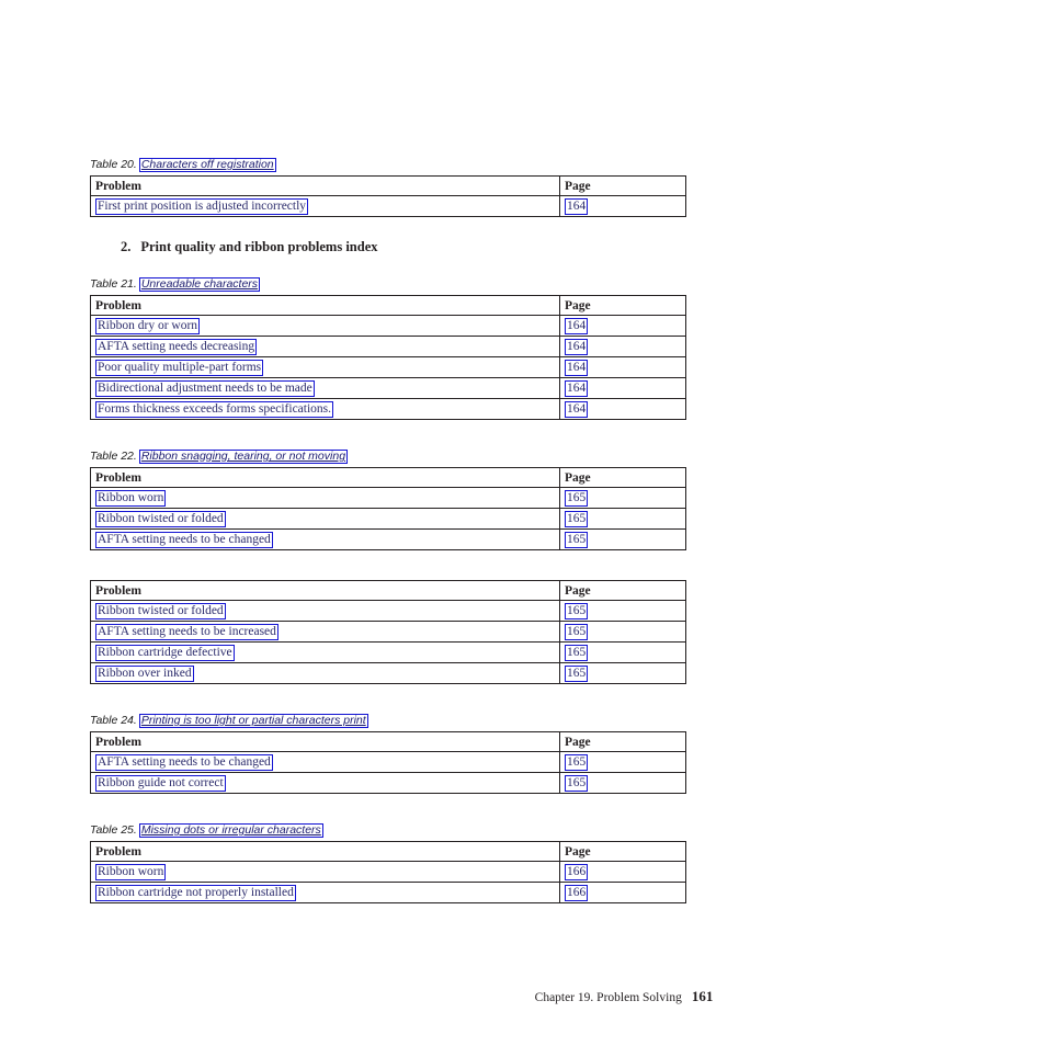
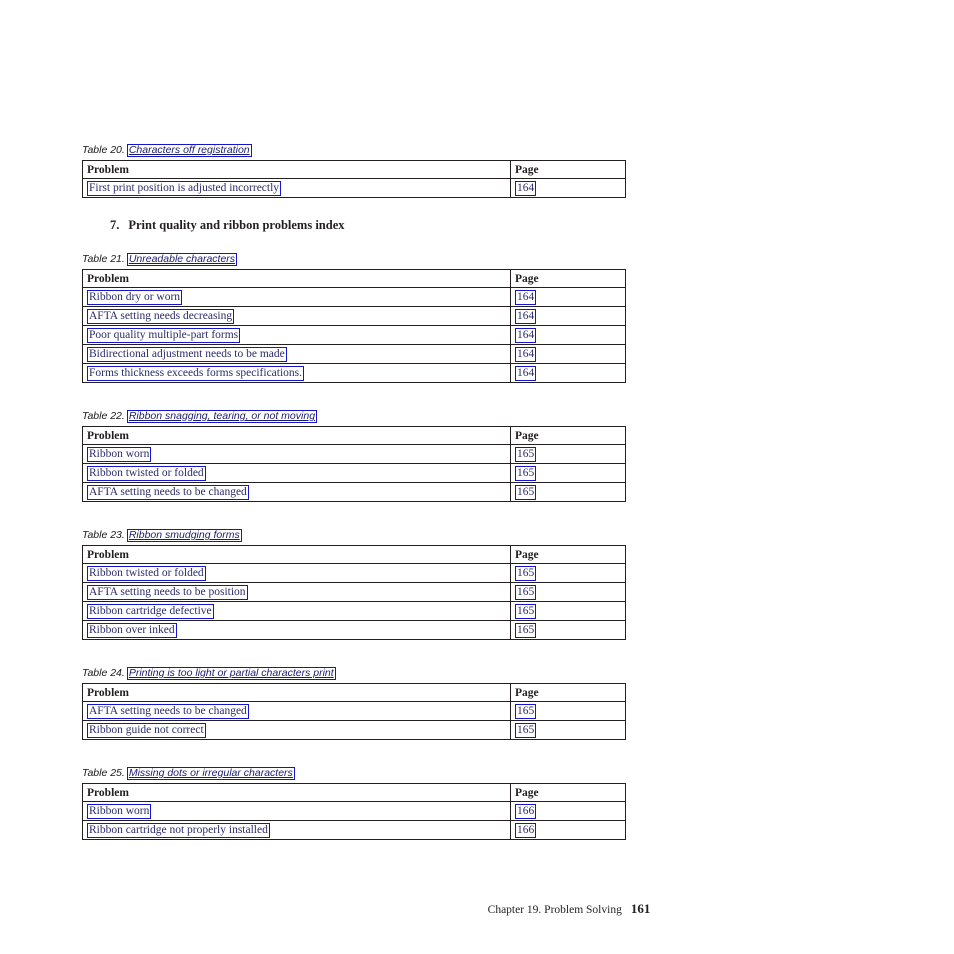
  Table 20. Characters off registration
  Problem	Page
  First print position is adjusted incorrectly	164
- 2. Print quality and ribbon problems index
+ 7. Print quality and ribbon problems index
  Table 21. Unreadable characters
  Problem	Page
  Ribbon dry or worn	164
  AFTA setting needs decreasing	164
  Poor quality multiple-part forms	164
  Bidirectional adjustment needs to be made	164
  Forms thickness exceeds forms specifications.	164
  Table 22. Ribbon snagging, tearing, or not moving
  Problem	Page
  Ribbon worn	165
  Ribbon twisted or folded	165
  AFTA setting needs to be changed	165
+ Table 23. Ribbon smudging forms
  Problem	Page
  Ribbon twisted or folded	165
- AFTA setting needs to be increased	165
+ AFTA setting needs to be position	165
  Ribbon cartridge defective	165
  Ribbon over inked	165
  Table 24. Printing is too light or partial characters print
  Problem	Page
  AFTA setting needs to be changed	165
  Ribbon guide not correct	165
  Table 25. Missing dots or irregular characters
  Problem	Page
  Ribbon worn	166
  Ribbon cartridge not properly installed	166
  Chapter 19. Problem Solving 161
